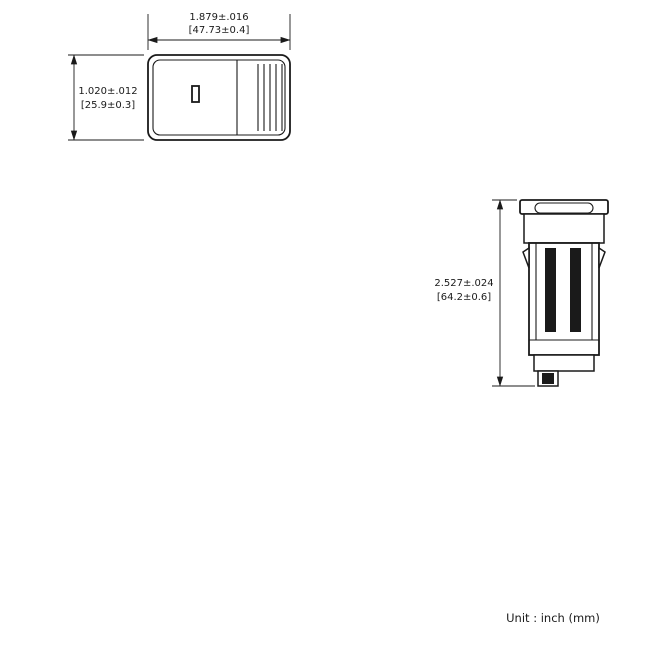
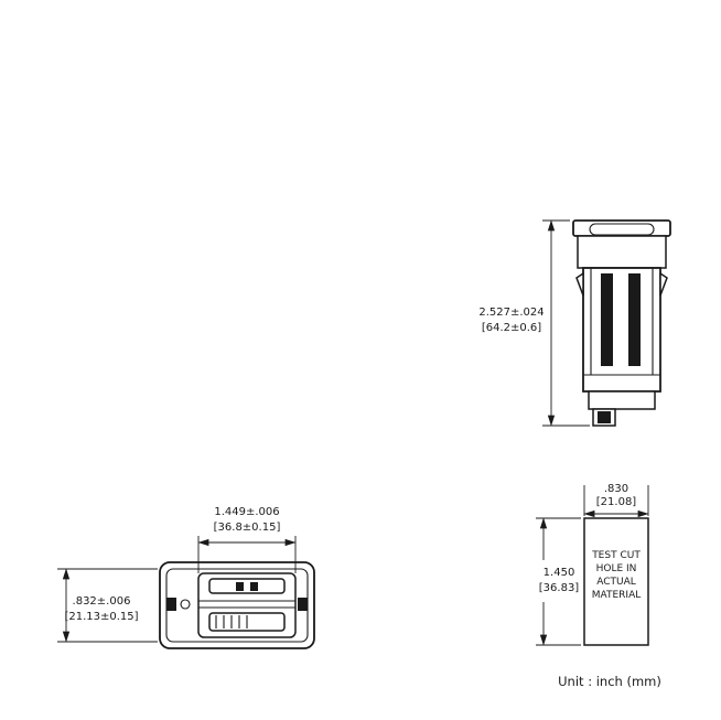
- 1.879±.016
- [47.73±0.4]
- 1.020±.012
- [25.9±0.3]
  2.527±.024
  [64.2±0.6]
+ 1.449±.006
+ [36.8±0.15]
+ .832±.006
+ [21.13±0.15]
+ TEST CUT
+ HOLE IN
+ ACTUAL
+ MATERIAL
+ .830
+ [21.08]
+ 1.450
+ [36.83]
  Unit : inch (mm)
